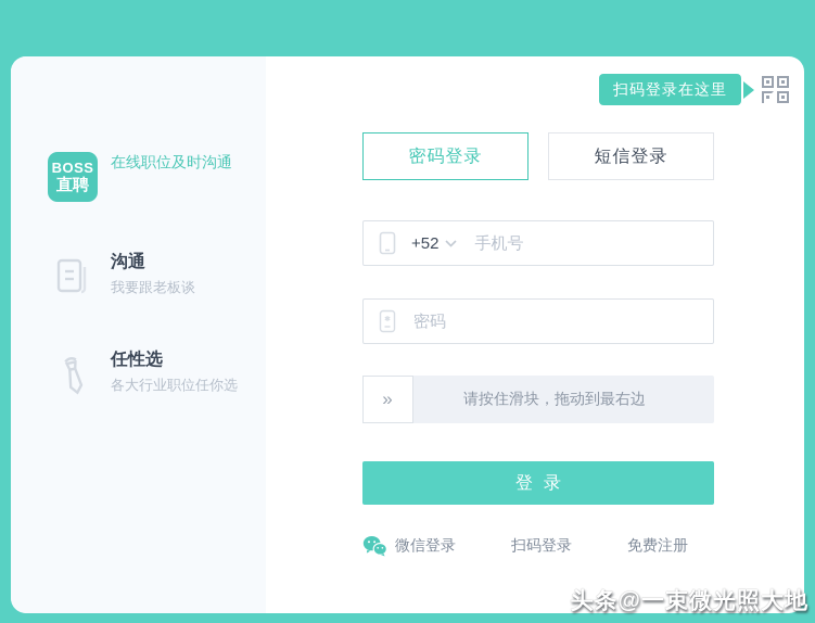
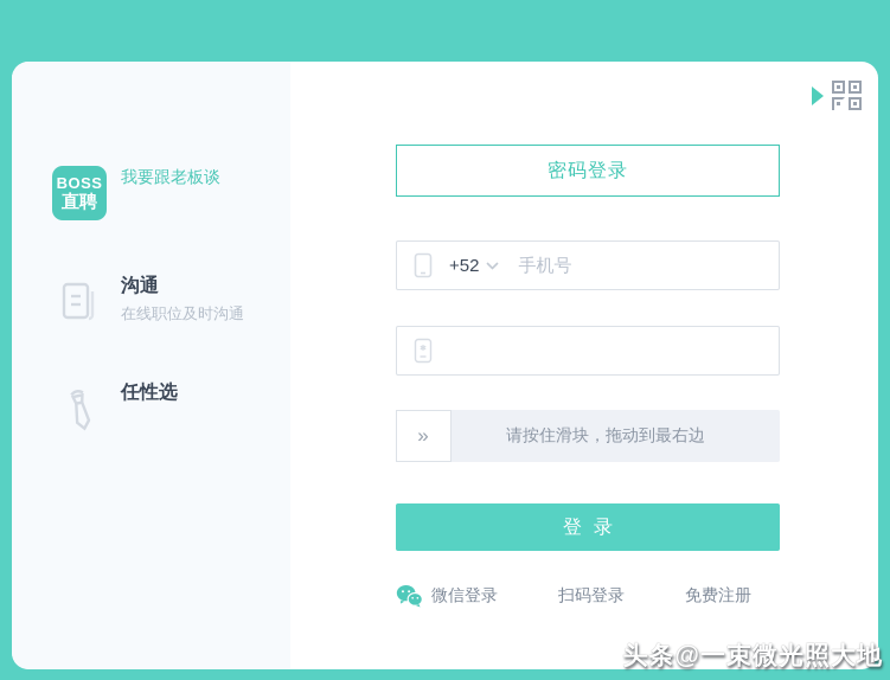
  BOSS
  直聘
- 在线职位及时沟通
+ 我要跟老板谈
  沟通
- 我要跟老板谈
+ 在线职位及时沟通
  任性选
- 各大行业职位任你选
- 扫码登录在这里
  密码登录
- 短信登录
  +52
  手机号
- 密码
  请按住滑块，拖动到最右边
  »
  登录
  微信登录
  扫码登录
  免费注册
  头条@一束微光照大地
